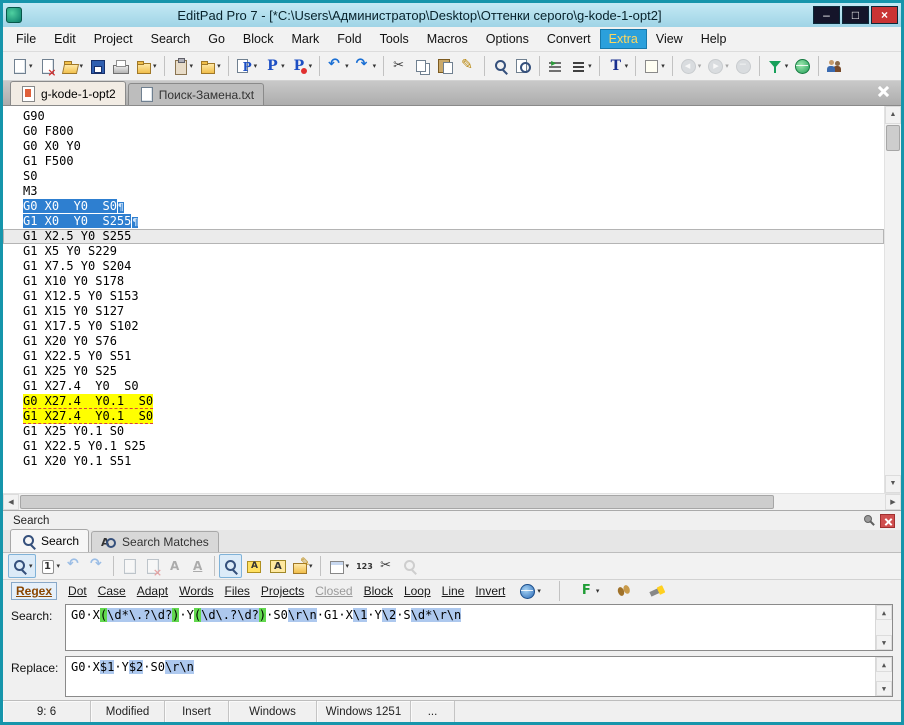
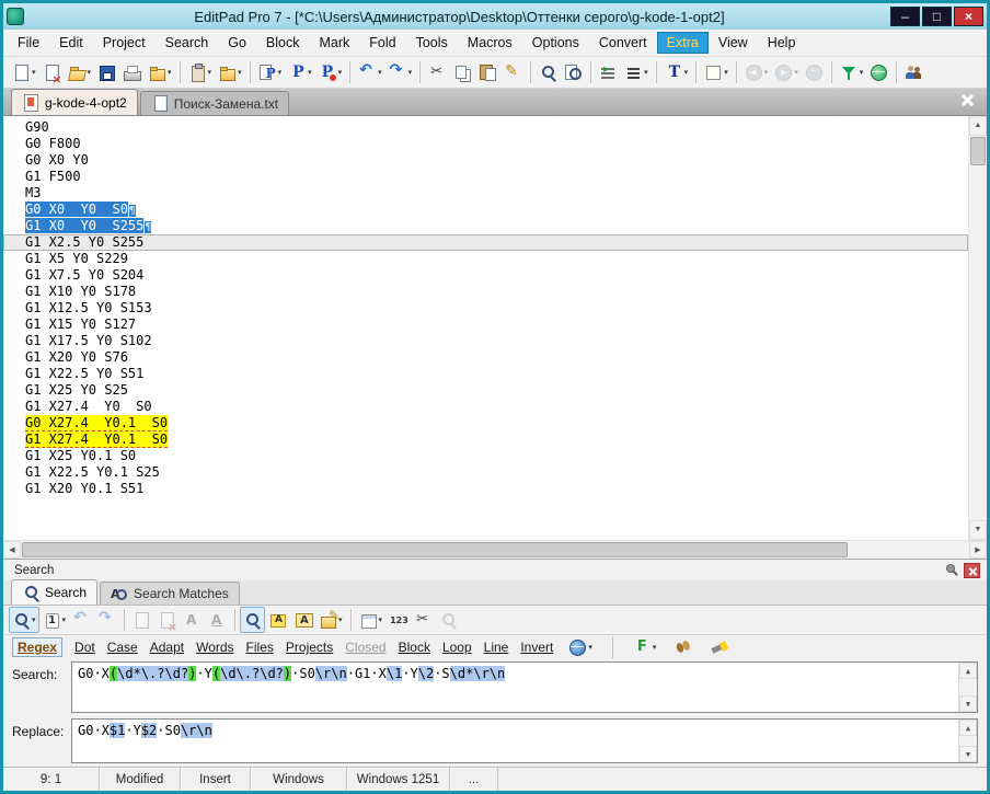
  EditPad Pro 7 - [*C:\Users\Администратор\Desktop\Оттенки серого\g-kode-1-opt2]
  –
  □
  ×
  File
  Edit
  Project
  Search
  Go
  Block
  Mark
  Fold
  Tools
  Macros
  Options
  Convert
  Extra
  View
  Help
- g-kode-1-opt2
+ g-kode-4-opt2
  Поиск-Замена.txt
  G90
  G0 F800
  G0 X0 Y0
  G1 F500
- S0
  M3
  G0 X0 Y0 S0¶
  G1 X0 Y0 S255¶
  G1 X2.5 Y0 S255
  G1 X5 Y0 S229
  G1 X7.5 Y0 S204
  G1 X10 Y0 S178
  G1 X12.5 Y0 S153
  G1 X15 Y0 S127
  G1 X17.5 Y0 S102
  G1 X20 Y0 S76
  G1 X22.5 Y0 S51
  G1 X25 Y0 S25
  G1 X27.4 Y0 S0
  G0 X27.4 Y0.1 S0
  G1 X27.4 Y0.1 S0
  G1 X25 Y0.1 S0
  G1 X22.5 Y0.1 S25
  G1 X20 Y0.1 S51
  Search
  Search
  Search Matches
  Regex
  Dot
  Case
  Adapt
  Words
  Files
  Projects
  Closed
  Block
  Loop
  Line
  Invert
  Search:
  G0·X(\d*\.?\d?)·Y(\d\.?\d?)·S0\r\n·G1·X\1·Y\2·S\d*\r\n
  ▲
  ▼
  Replace:
  G0·X$1·Y$2·S0\r\n
  ▲
  ▼
- 9: 6
+ 9: 1
  Modified
  Insert
  Windows
  Windows 1251
  ...
